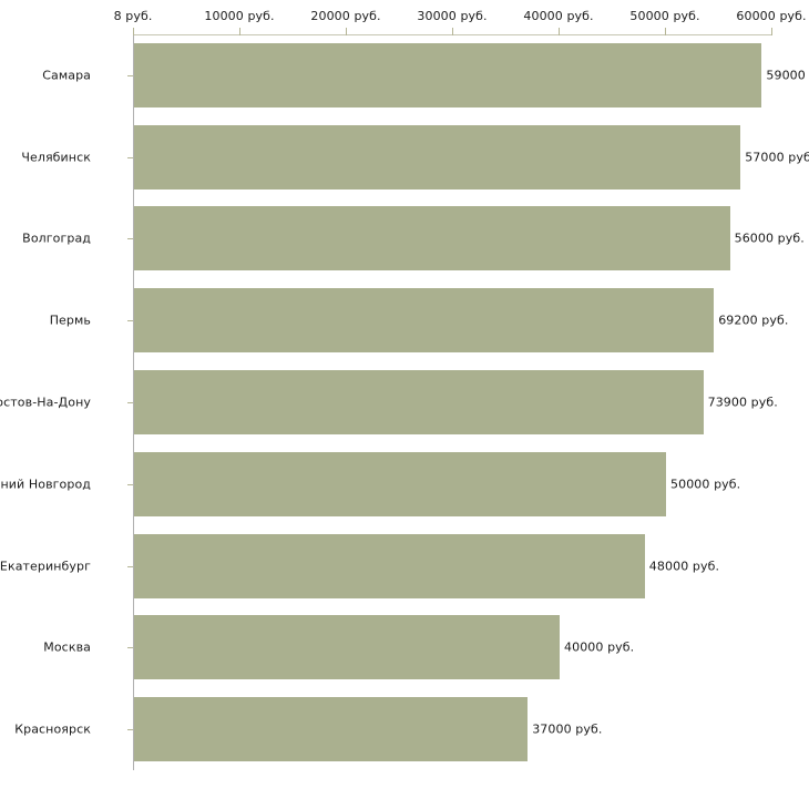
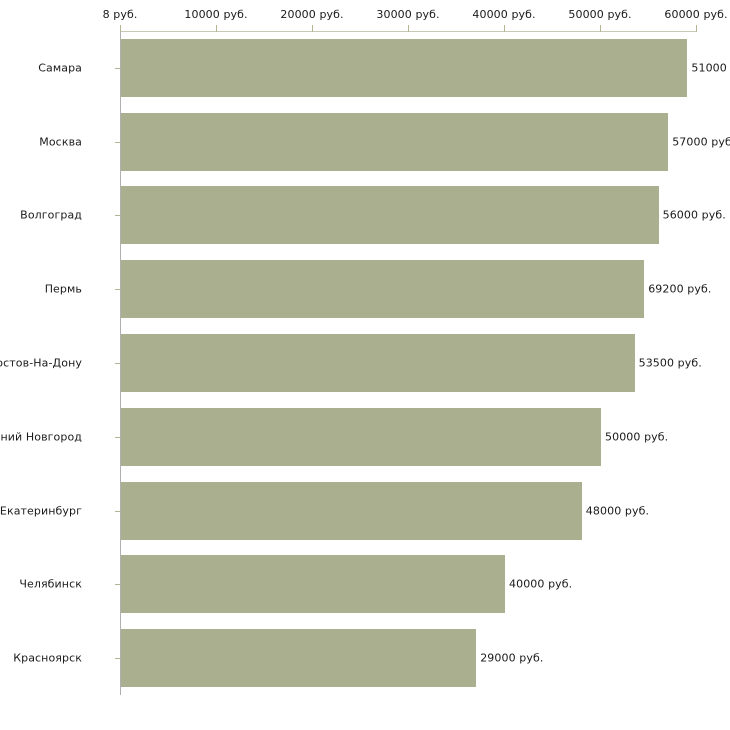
  8 руб.
  10000 руб.
  20000 руб.
  30000 руб.
  40000 руб.
  50000 руб.
  60000 руб.
- 59000
+ 51000
  Самара
  57000 руб
- Челябинск
+ Москва
  56000 руб.
  Волгоград
  69200 руб.
  Пермь
- 73900 руб.
+ 53500 руб.
  стов-На-Дону
  50000 руб.
  ний Новгород
  48000 руб.
  Екатеринбург
  40000 руб.
- Москва
+ Челябинск
- 37000 руб.
+ 29000 руб.
  Красноярск
